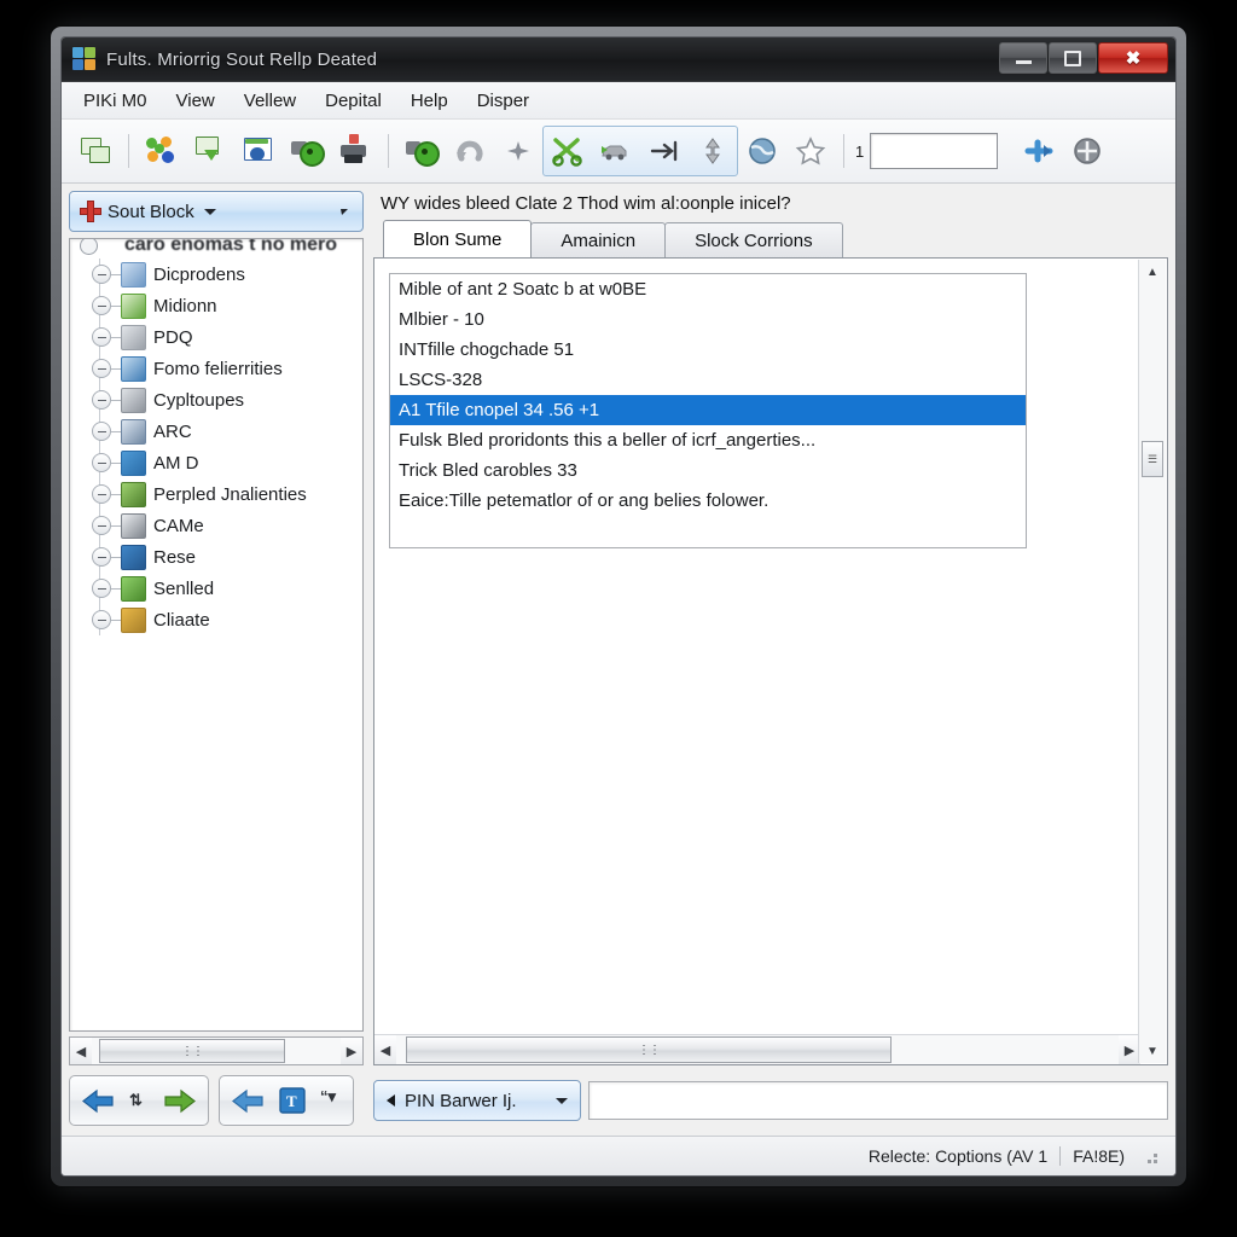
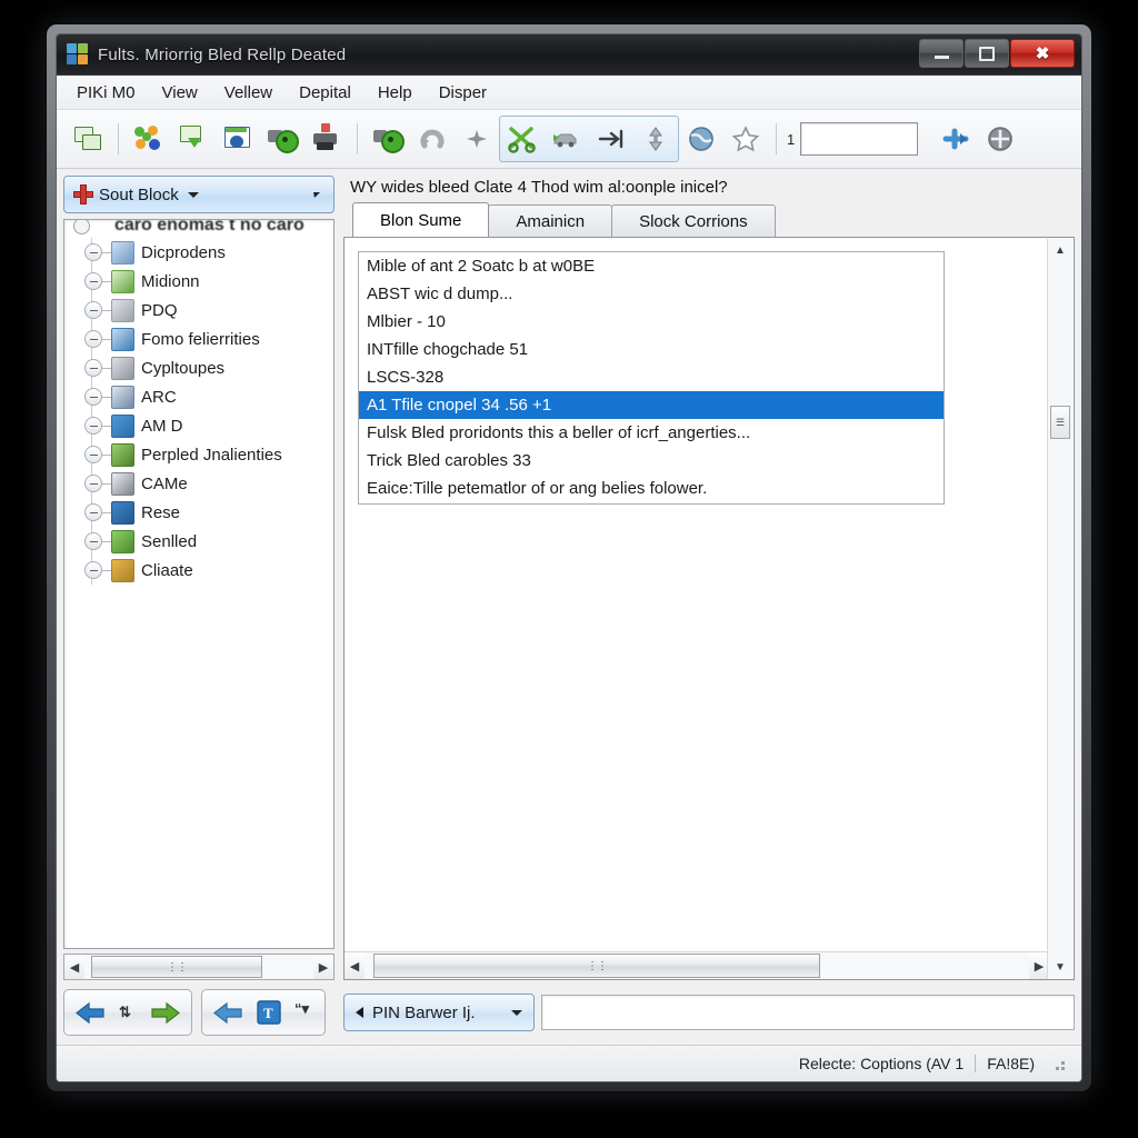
- Fults. Mriorrig Sout Rellp Deated
+ Fults. Mriorrig Bled Rellp Deated
  ✖
  PIKi M0
  View
  Vellew
  Depital
  Help
  Disper
  1
  Sout Block
- caro enomas t no mero
+ caro enomas t no caro
  Dicprodens
  Midionn
  PDQ
  Fomo felierrities
  Cypltoupes
  ARC
  AM D
  Perpled Jnalienties
  CAMe
  Rese
  Senlled
  Cliaate
  ◀
  ⋮⋮
  ▶
  ⇅
  T
  “▾
- WY wides bleed Clate 2 Thod wim al:oonple inicel?
+ WY wides bleed Clate 4 Thod wim al:oonple inicel?
  Blon Sume
  Amainicn
  Slock Corrions
  Mible of ant 2 Soatc b at w0BE
+ ABST wic d dump...
  Mlbier - 10
  INTfille chogchade 51
  LSCS-328
  A1 Tfile cnopel 34 .56 +1
  Fulsk Bled proridonts this a beller of icrf_angerties...
  Trick Bled carobles 33
  Eaice:Tille petematlor of or ang belies folower.
  ▲
  ☰
  ▼
  ◀
  ⋮⋮
  ▶
  PIN Barwer Ij.
  Relecte: Coptions (AV 1
  FA!8E)
